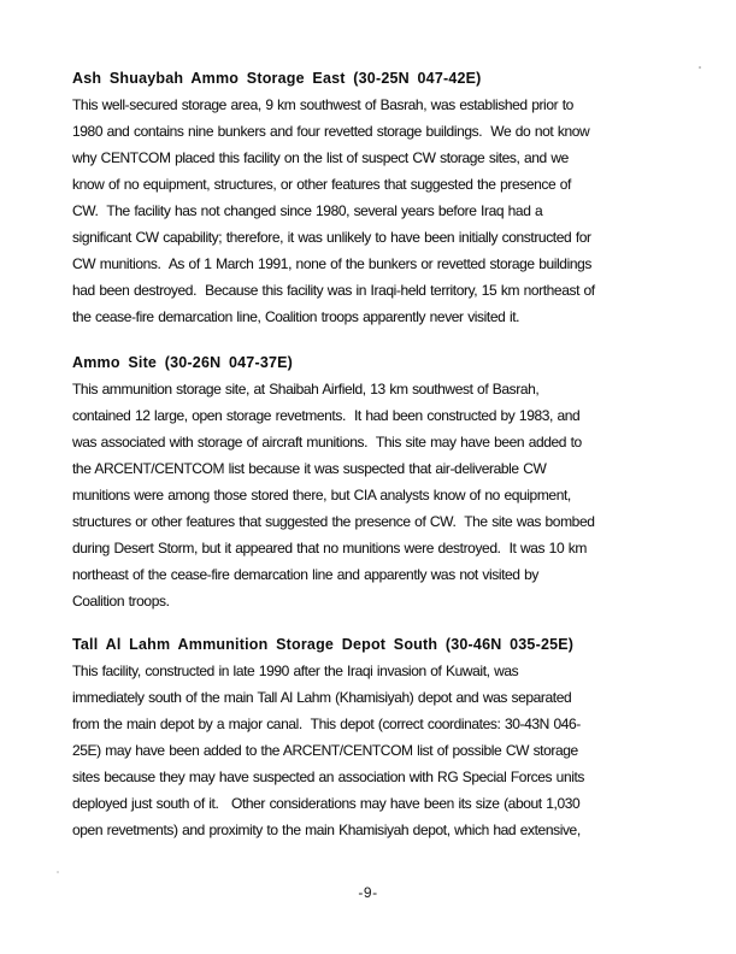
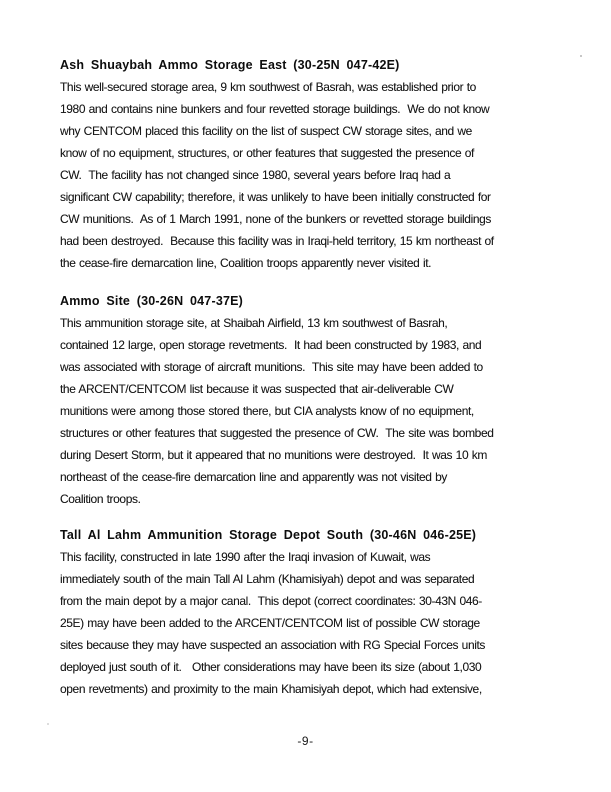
  Ash Shuaybah Ammo Storage East (30-25N 047-42E)
  This well-secured storage area, 9 km southwest of Basrah, was established prior to
  1980 and contains nine bunkers and four revetted storage buildings. We do not know
  why CENTCOM placed this facility on the list of suspect CW storage sites, and we
  know of no equipment, structures, or other features that suggested the presence of
  CW. The facility has not changed since 1980, several years before Iraq had a
  significant CW capability; therefore, it was unlikely to have been initially constructed for
  CW munitions. As of 1 March 1991, none of the bunkers or revetted storage buildings
  had been destroyed. Because this facility was in Iraqi-held territory, 15 km northeast of
  the cease-fire demarcation line, Coalition troops apparently never visited it.
  Ammo Site (30-26N 047-37E)
  This ammunition storage site, at Shaibah Airfield, 13 km southwest of Basrah,
  contained 12 large, open storage revetments. It had been constructed by 1983, and
  was associated with storage of aircraft munitions. This site may have been added to
  the ARCENT/CENTCOM list because it was suspected that air-deliverable CW
  munitions were among those stored there, but CIA analysts know of no equipment,
  structures or other features that suggested the presence of CW. The site was bombed
  during Desert Storm, but it appeared that no munitions were destroyed. It was 10 km
  northeast of the cease-fire demarcation line and apparently was not visited by
  Coalition troops.
- Tall Al Lahm Ammunition Storage Depot South (30-46N 035-25E)
+ Tall Al Lahm Ammunition Storage Depot South (30-46N 046-25E)
  This facility, constructed in late 1990 after the Iraqi invasion of Kuwait, was
  immediately south of the main Tall Al Lahm (Khamisiyah) depot and was separated
  from the main depot by a major canal. This depot (correct coordinates: 30-43N 046-
  25E) may have been added to the ARCENT/CENTCOM list of possible CW storage
  sites because they may have suspected an association with RG Special Forces units
  deployed just south of it. Other considerations may have been its size (about 1,030
  open revetments) and proximity to the main Khamisiyah depot, which had extensive,
  -9-
